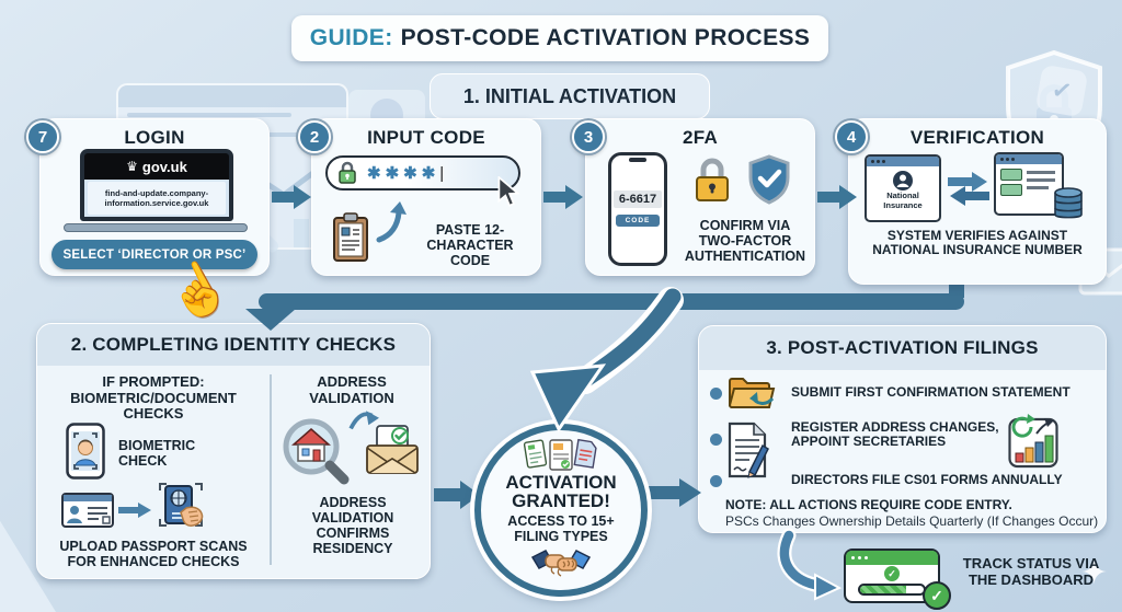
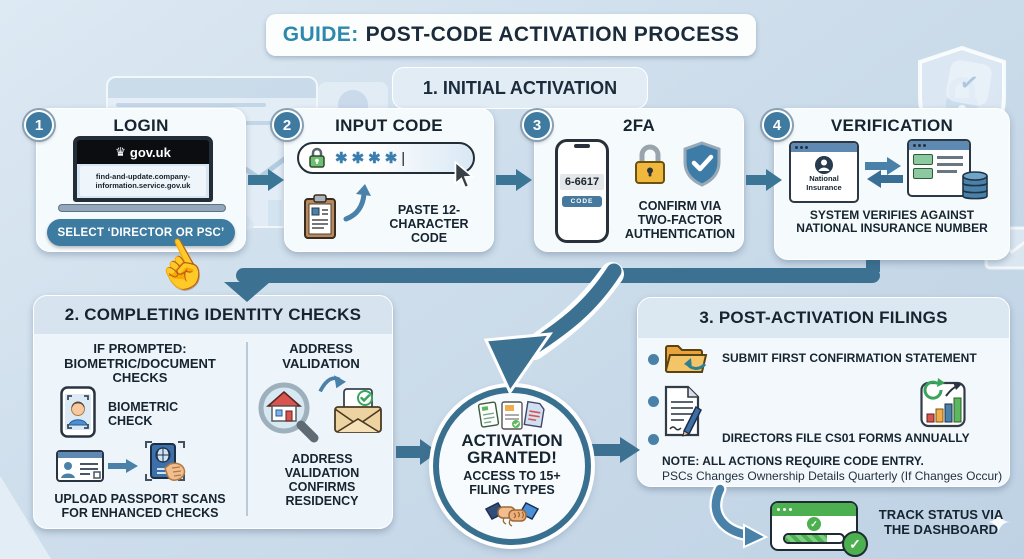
  GUIDE:
  POST-CODE ACTIVATION PROCESS
  1. INITIAL ACTIVATION
- 7
+ 1
  LOGIN
  ♛
  gov.uk
  find-and-update.company-
  information.service.gov.uk
  SELECT ‘DIRECTOR OR PSC’
  2
  INPUT CODE
  ✱✱✱✱
  |
  PASTE 12-CHARACTER CODE
  3
  2FA
  6-6617
  CONFIRM VIA TWO-FACTOR AUTHENTICATION
  4
  VERIFICATION
  National Insurance
  SYSTEM VERIFIES AGAINST NATIONAL INSURANCE NUMBER
  2. COMPLETING IDENTITY CHECKS
  IF PROMPTED: BIOMETRIC/DOCUMENT CHECKS
  BIOMETRIC CHECK
  UPLOAD PASSPORT SCANS FOR ENHANCED CHECKS
  ADDRESS VALIDATION
  ADDRESS VALIDATION CONFIRMS RESIDENCY
  ACTIVATION GRANTED!
  ACCESS TO 15+ FILING TYPES
  3. POST-ACTIVATION FILINGS
  SUBMIT FIRST CONFIRMATION STATEMENT
- REGISTER ADDRESS CHANGES, APPOINT SECRETARIES
  DIRECTORS FILE CS01 FORMS ANNUALLY
  NOTE: ALL ACTIONS REQUIRE CODE ENTRY.
  PSCs Changes Ownership Details Quarterly (If Changes Occur)
  ✓
  ✓
  TRACK STATUS VIA THE DASHBOARD
  ✦
